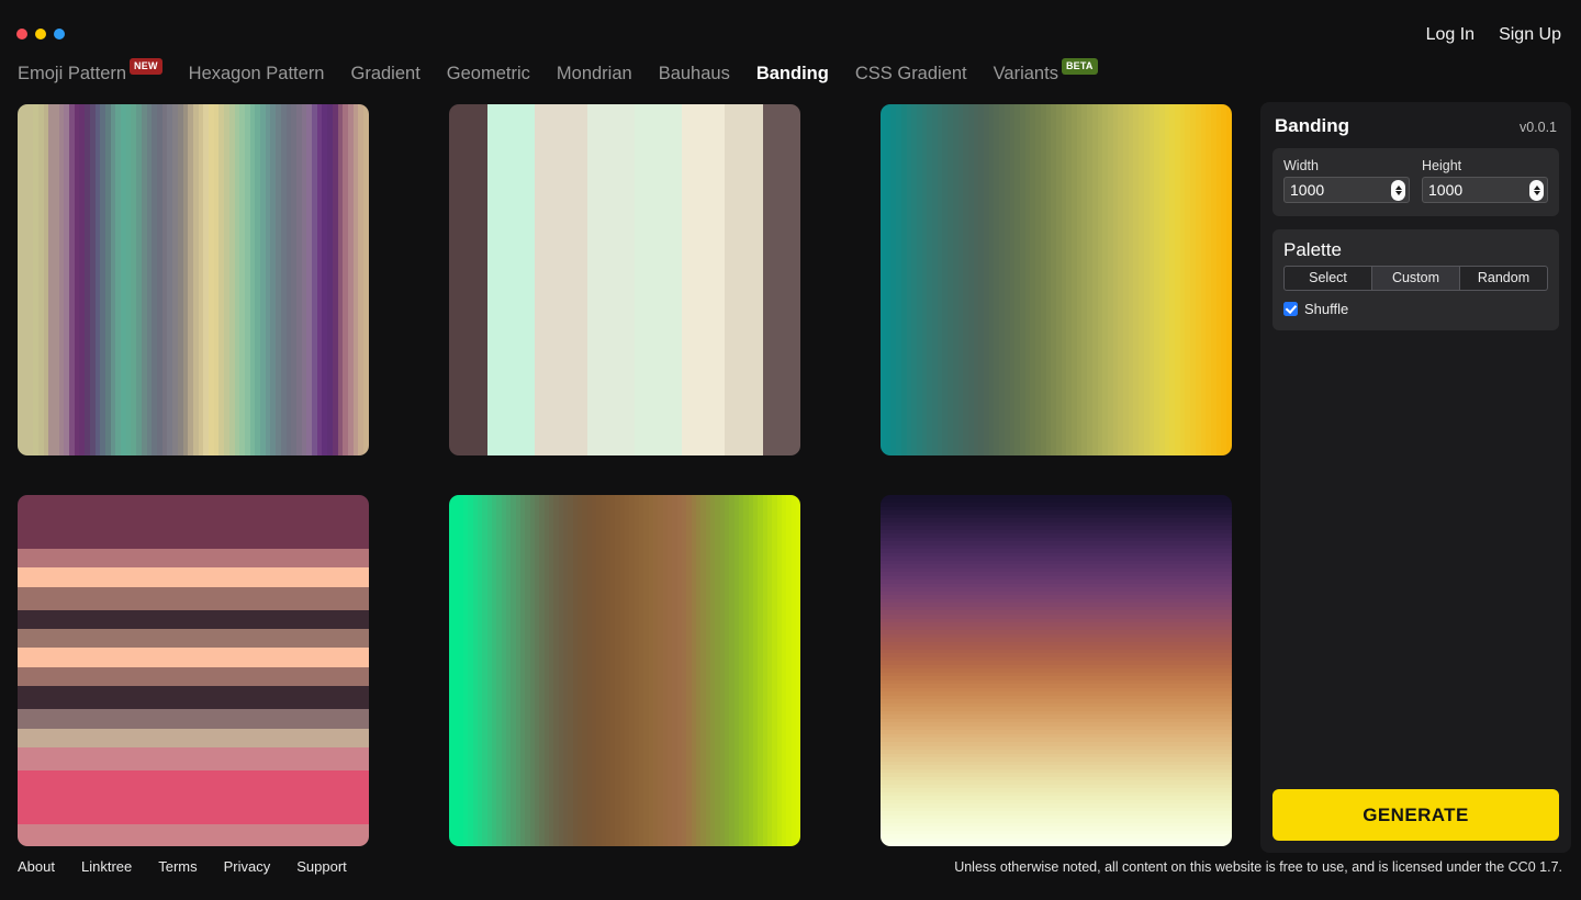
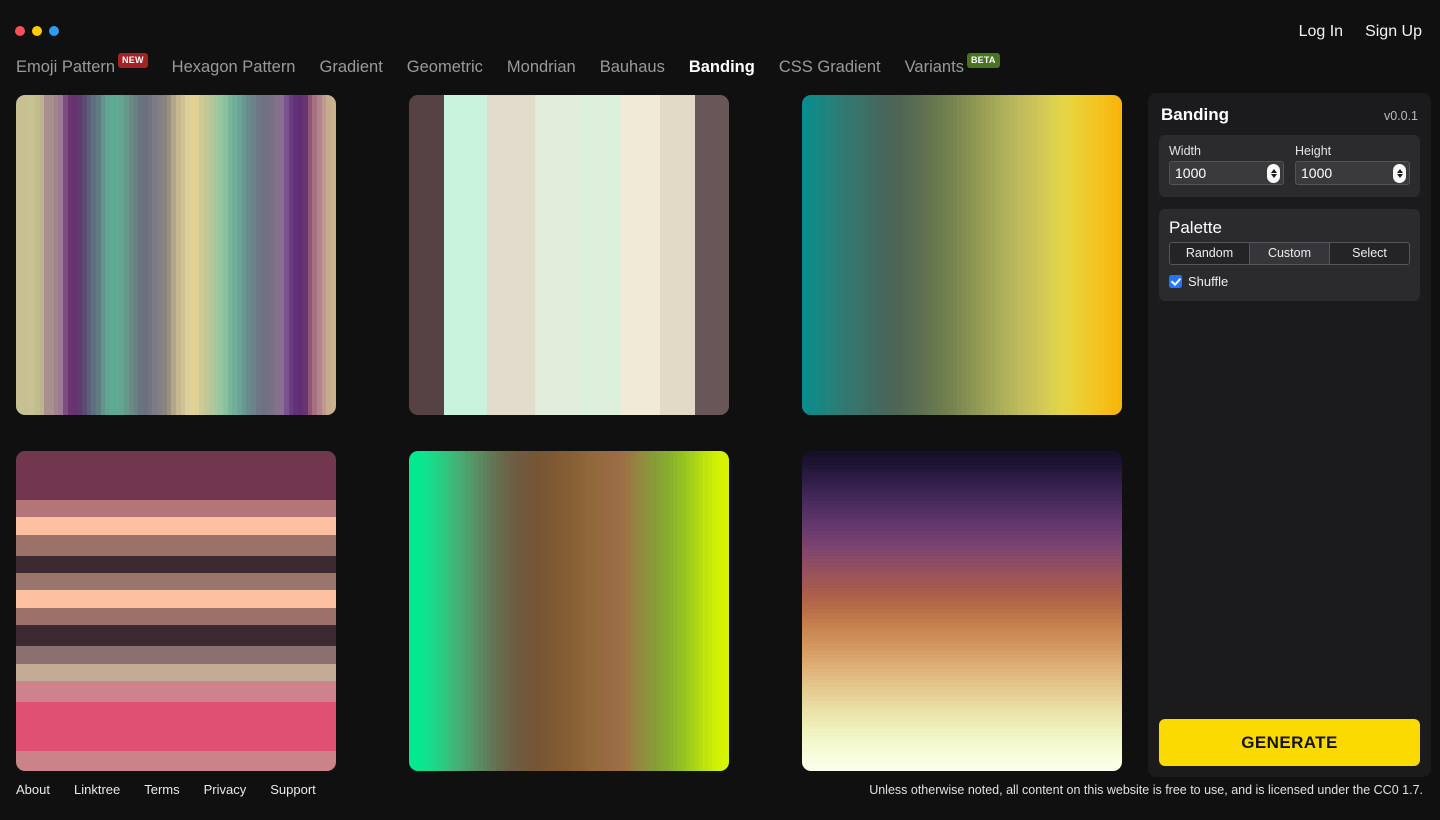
  Log In
  Sign Up
  Emoji Pattern
  NEW
  Hexagon Pattern
  Gradient
  Geometric
  Mondrian
  Bauhaus
  Banding
  CSS Gradient
  Variants
  BETA
  Banding
  v0.0.1
  Width
  1000
  Height
  1000
  Palette
- Select
+ Random
  Custom
- Random
+ Select
  Shuffle
  GENERATE
  About
  Linktree
  Terms
  Privacy
  Support
  Unless otherwise noted, all content on this website is free to use, and is licensed under the CC0 1.7.
